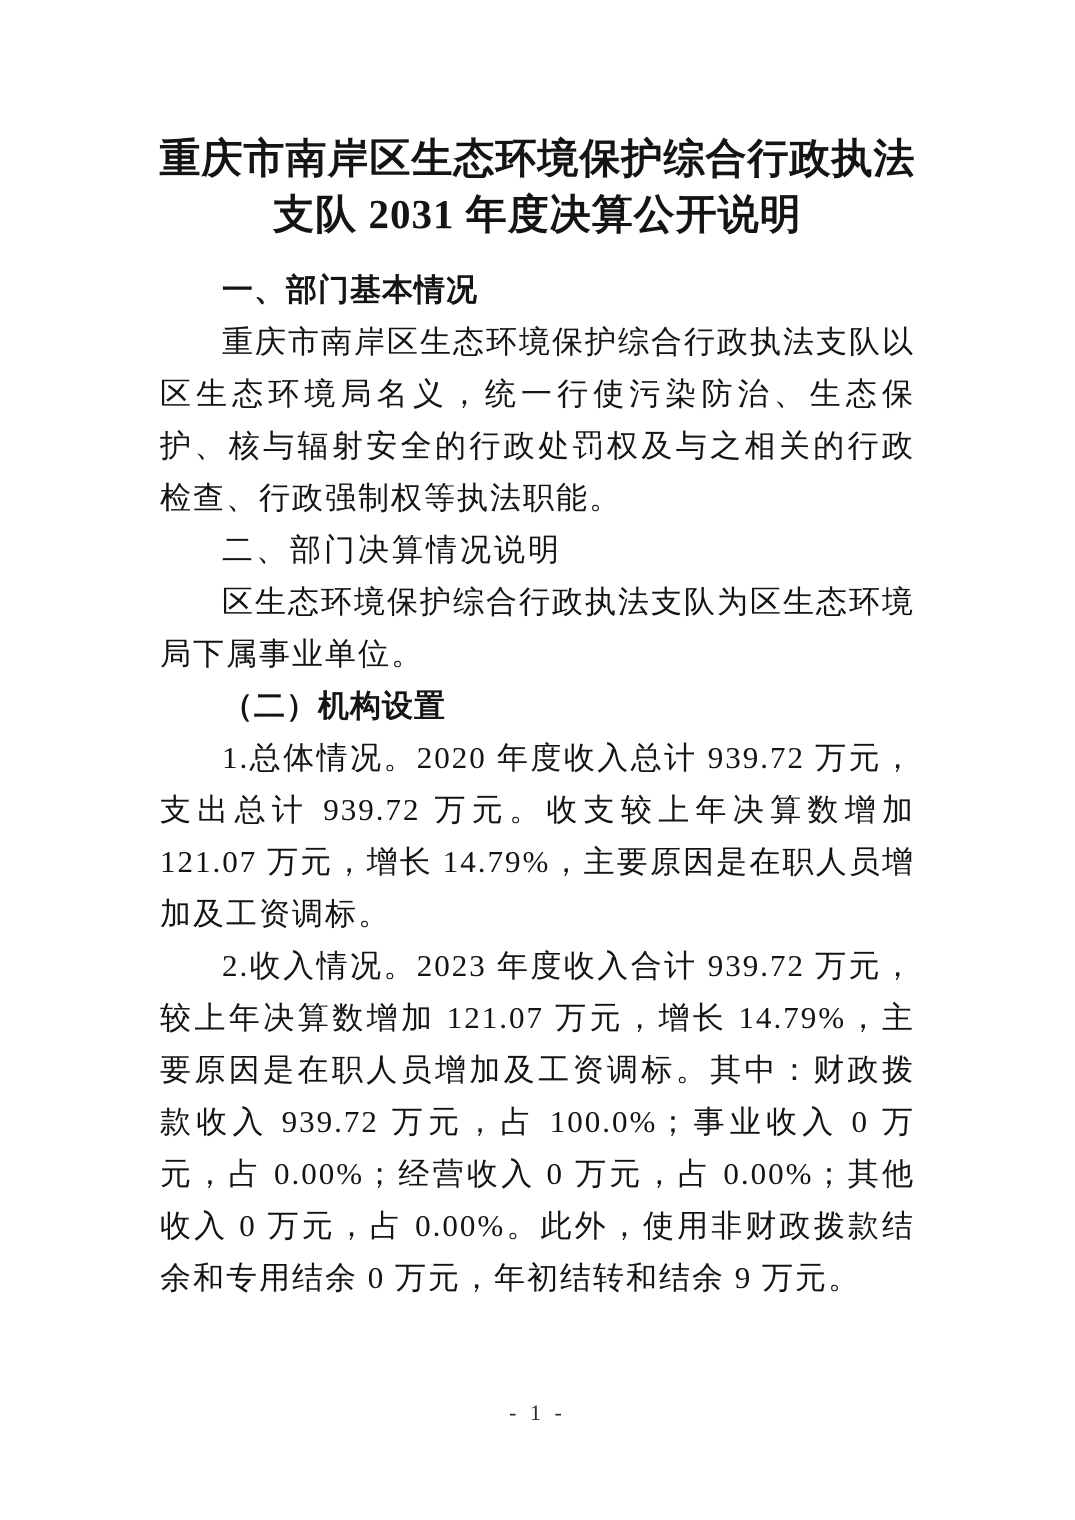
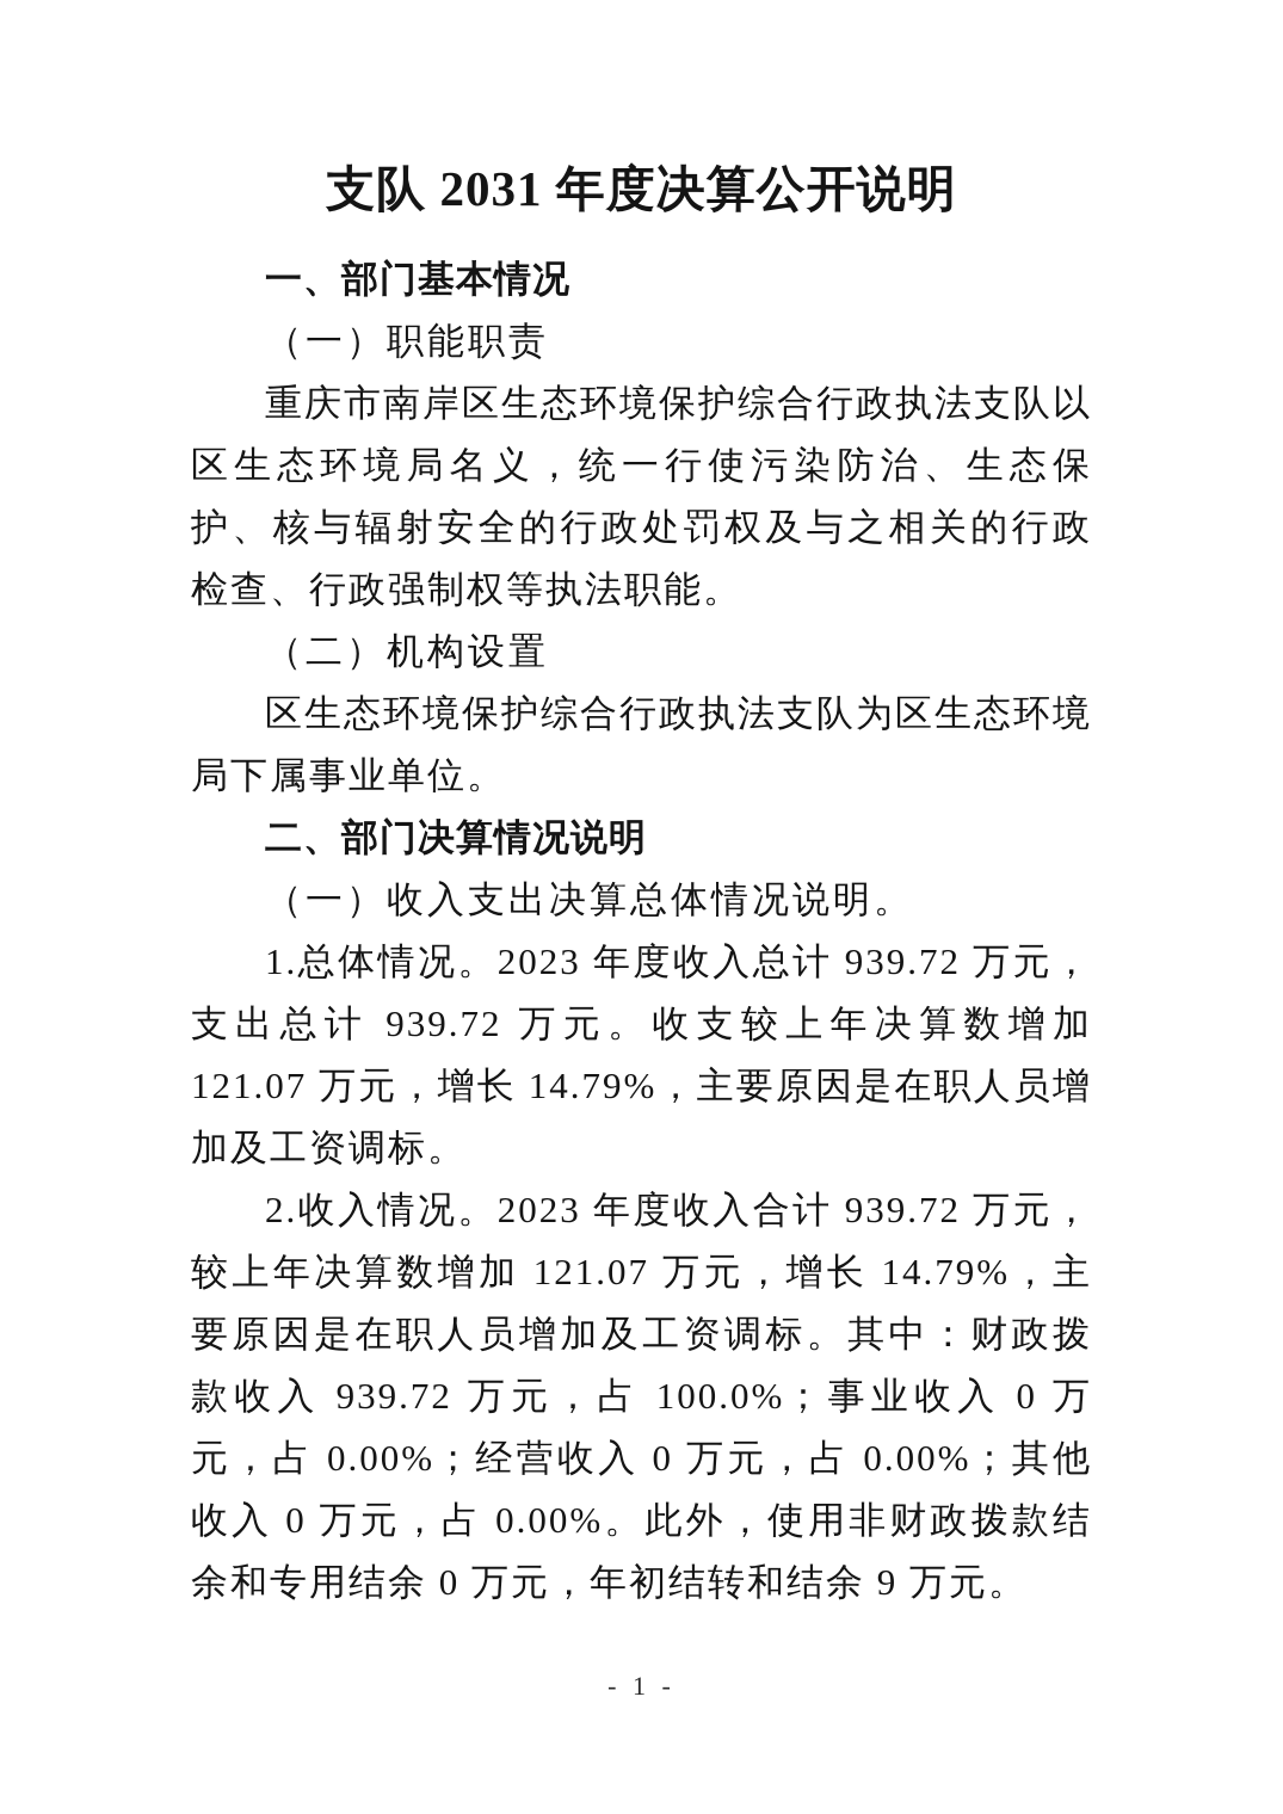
- 重庆市南岸区生态环境保护综合行政执法
  支队 2031 年度决算公开说明
  一、部门基本情况
+ （一）职能职责
  重庆市南岸区生态环境保护综合行政执法支队以区生态环境局名义，统一行使污染防治、生态保护、核与辐射安全的行政处罚权及与之相关的行政检查、行政强制权等执法职能。
- 二、部门决算情况说明
+ （二）机构设置
  区生态环境保护综合行政执法支队为区生态环境局下属事业单位。
- （二）机构设置
+ 二、部门决算情况说明
+ （一）收入支出决算总体情况说明。
- 1.总体情况。2020 年度收入总计 939.72 万元，支出总计 939.72 万元。收支较上年决算数增加 121.07 万元，增长 14.79%，主要原因是在职人员增加及工资调标。
+ 1.总体情况。2023 年度收入总计 939.72 万元，支出总计 939.72 万元。收支较上年决算数增加 121.07 万元，增长 14.79%，主要原因是在职人员增加及工资调标。
  2.收入情况。2023 年度收入合计 939.72 万元，较上年决算数增加 121.07 万元，增长 14.79%，主要原因是在职人员增加及工资调标。其中：财政拨款收入 939.72 万元，占 100.0%；事业收入 0 万元，占 0.00%；经营收入 0 万元，占 0.00%；其他收入 0 万元，占 0.00%。此外，使用非财政拨款结余和专用结余 0 万元，年初结转和结余 9 万元。
  - 1 -
